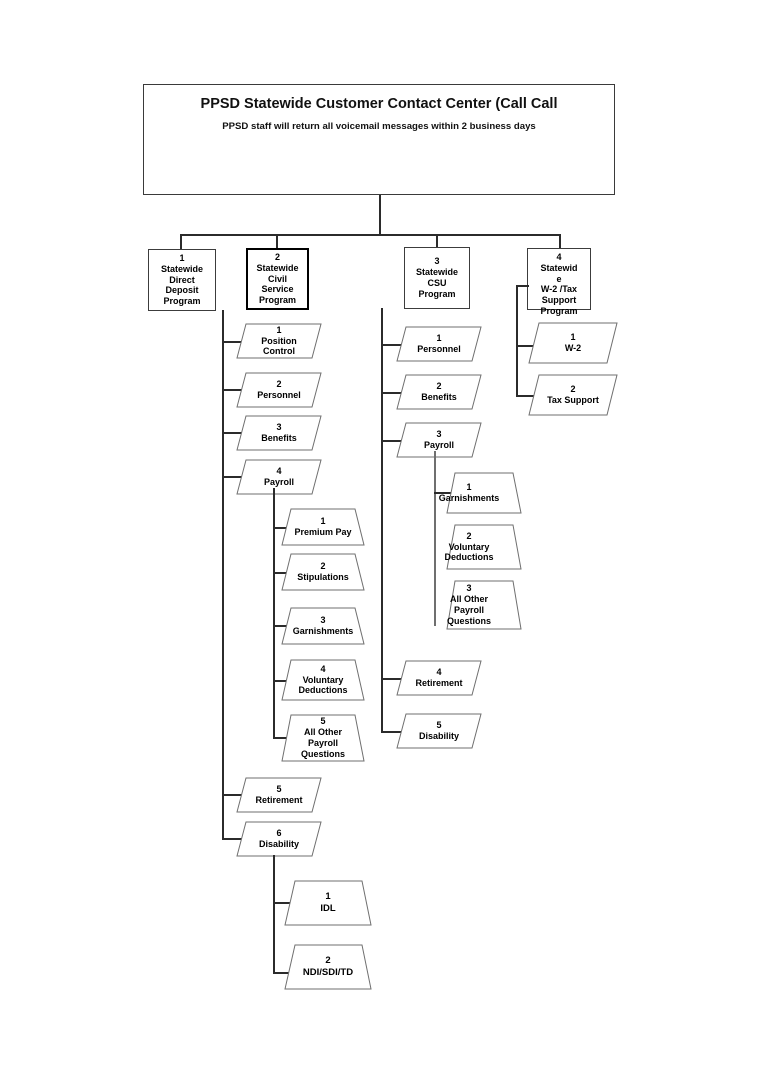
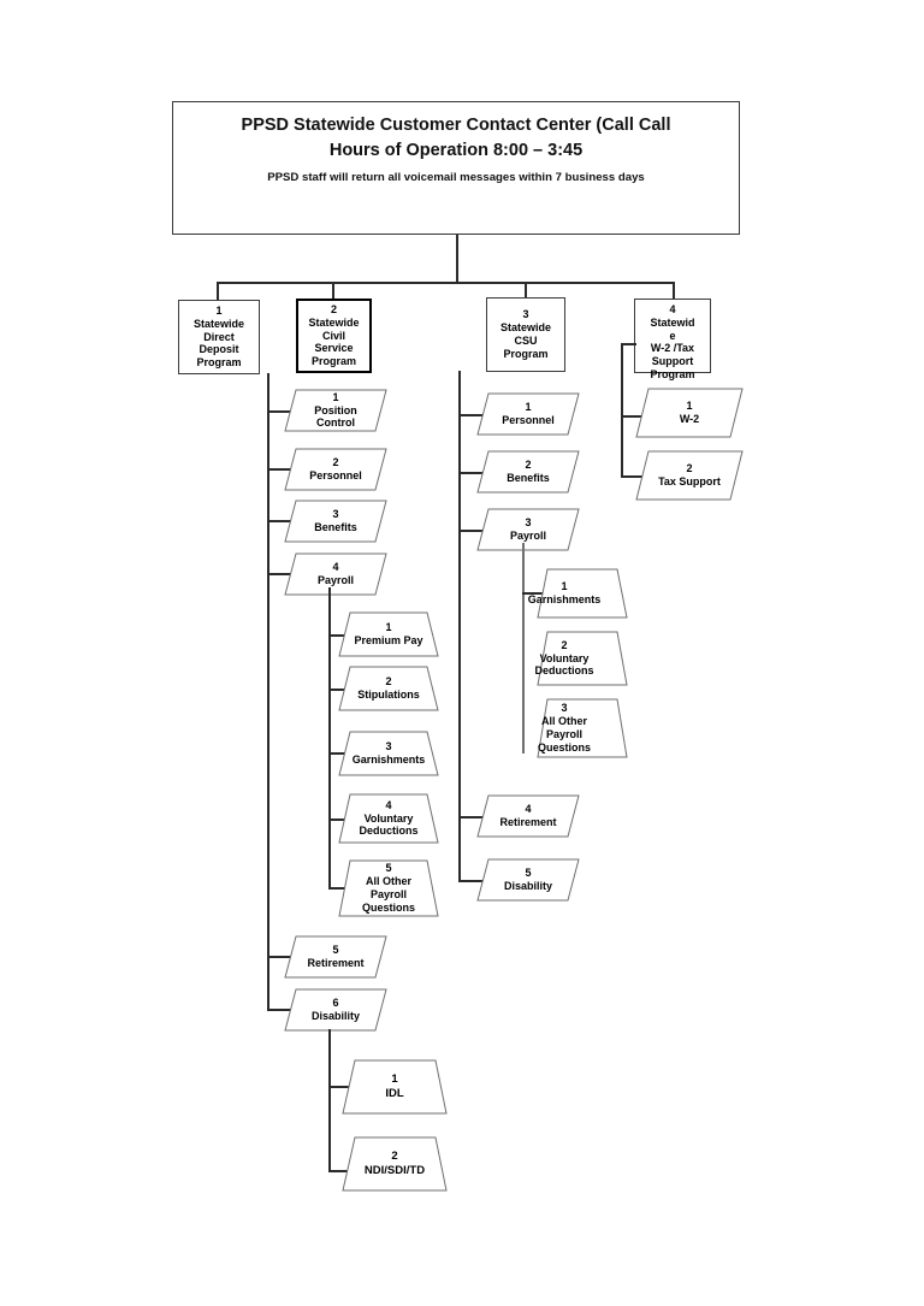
  PPSD Statewide Customer Contact Center (Call Call
+ Hours of Operation 8:00 – 3:45
- PPSD staff will return all voicemail messages within 2 business days
+ PPSD staff will return all voicemail messages within 7 business days
  1
  Statewide
  Direct
  Deposit
  Program
  2
  Statewide
  Civil
  Service
  Program
  3
  Statewide
  CSU
  Program
  4
  Statewid
  e
  W-2 /Tax
  Support
  Program
  1
  Position
  Control
  2
  Personnel
  3
  Benefits
  4
  Payroll
  5
  Retirement
  6
  Disability
  1
  Premium Pay
  2
  Stipulations
  3
  Garnishments
  4
  Voluntary
  Deductions
  5
  All Other
  Payroll
  Questions
  1
  IDL
  2
  NDI/SDI/TD
  1
  Personnel
  2
  Benefits
  3
  Payroll
  4
  Retirement
  5
  Disability
  1
  Garnishments
  2
  Voluntary
  Deductions
  3
  All Other
  Payroll
  Questions
  1
  W-2
  2
  Tax Support
